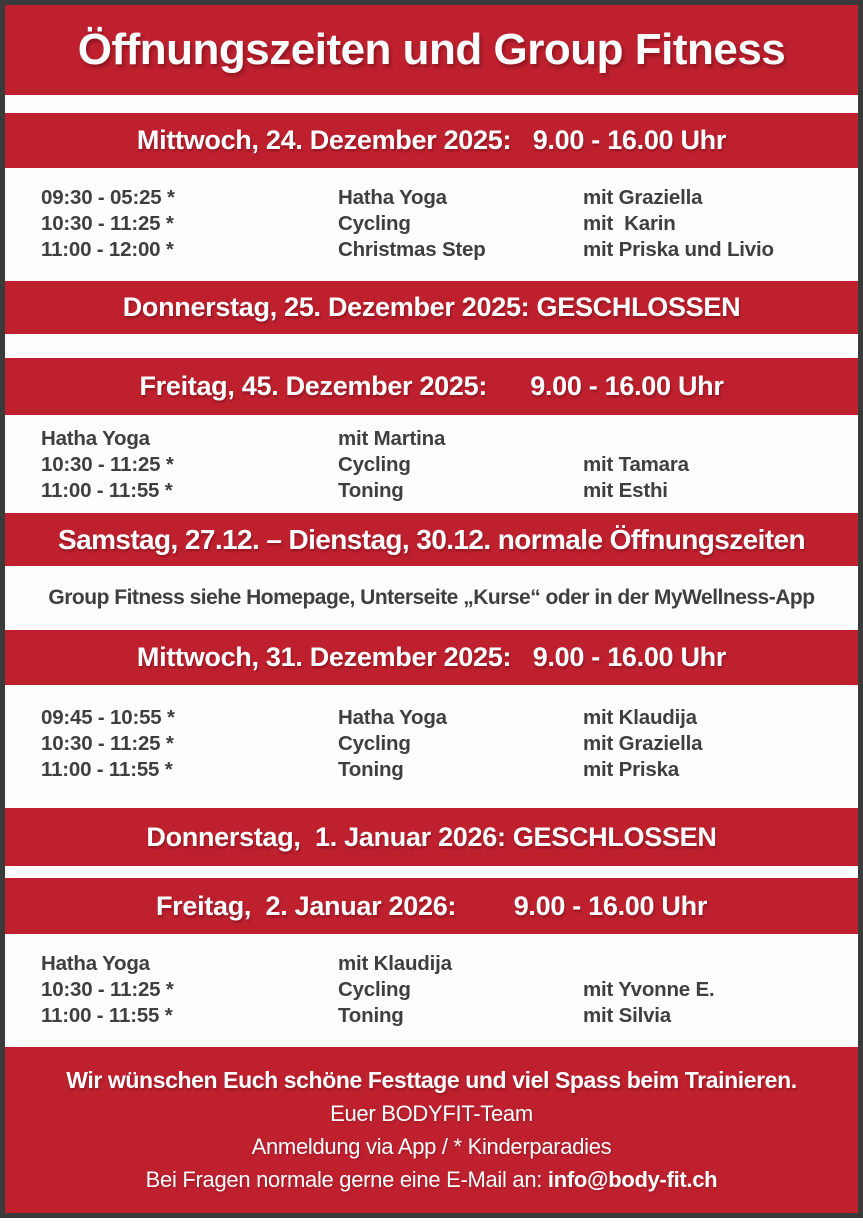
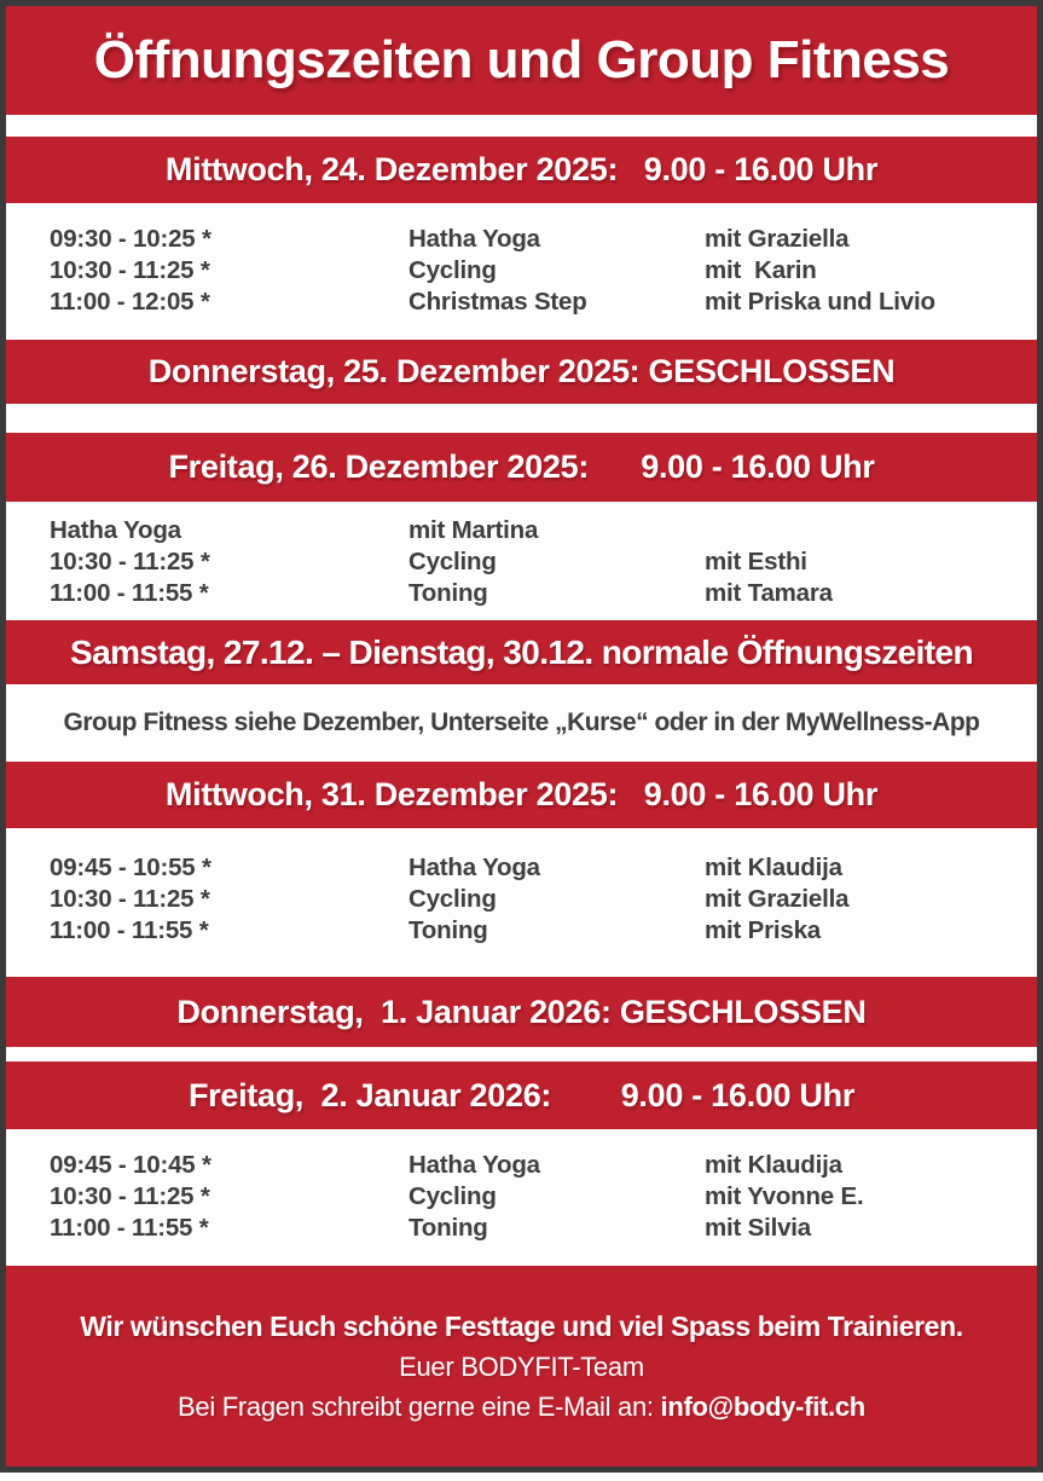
  Öffnungszeiten und Group Fitness
  Mittwoch, 24. Dezember 2025: 9.00 - 16.00 Uhr
- 09:30 - 05:25 *
+ 09:30 - 10:25 *
  Hatha Yoga
  mit Graziella
  10:30 - 11:25 *
  Cycling
  mit Karin
- 11:00 - 12:00 *
+ 11:00 - 12:05 *
  Christmas Step
  mit Priska und Livio
  Donnerstag, 25. Dezember 2025: GESCHLOSSEN
- Freitag, 45. Dezember 2025: 9.00 - 16.00 Uhr
+ Freitag, 26. Dezember 2025: 9.00 - 16.00 Uhr
  Hatha Yoga
  mit Martina
  10:30 - 11:25 *
  Cycling
- mit Tamara
+ mit Esthi
  11:00 - 11:55 *
  Toning
- mit Esthi
+ mit Tamara
  Samstag, 27.12. – Dienstag, 30.12. normale Öffnungszeiten
- Group Fitness siehe Homepage, Unterseite „Kurse“ oder in der MyWellness-App
+ Group Fitness siehe Dezember, Unterseite „Kurse“ oder in der MyWellness-App
  Mittwoch, 31. Dezember 2025: 9.00 - 16.00 Uhr
  09:45 - 10:55 *
  Hatha Yoga
  mit Klaudija
  10:30 - 11:25 *
  Cycling
  mit Graziella
  11:00 - 11:55 *
  Toning
  mit Priska
  Donnerstag, 1. Januar 2026: GESCHLOSSEN
  Freitag, 2. Januar 2026: 9.00 - 16.00 Uhr
+ 09:45 - 10:45 *
  Hatha Yoga
  mit Klaudija
  10:30 - 11:25 *
  Cycling
  mit Yvonne E.
  11:00 - 11:55 *
  Toning
  mit Silvia
  Wir wünschen Euch schöne Festtage und viel Spass beim Trainieren.
  Euer BODYFIT-Team
- Anmeldung via App / * Kinderparadies
- Bei Fragen normale gerne eine E-Mail an: info@body-fit.ch
+ Bei Fragen schreibt gerne eine E-Mail an: info@body-fit.ch
